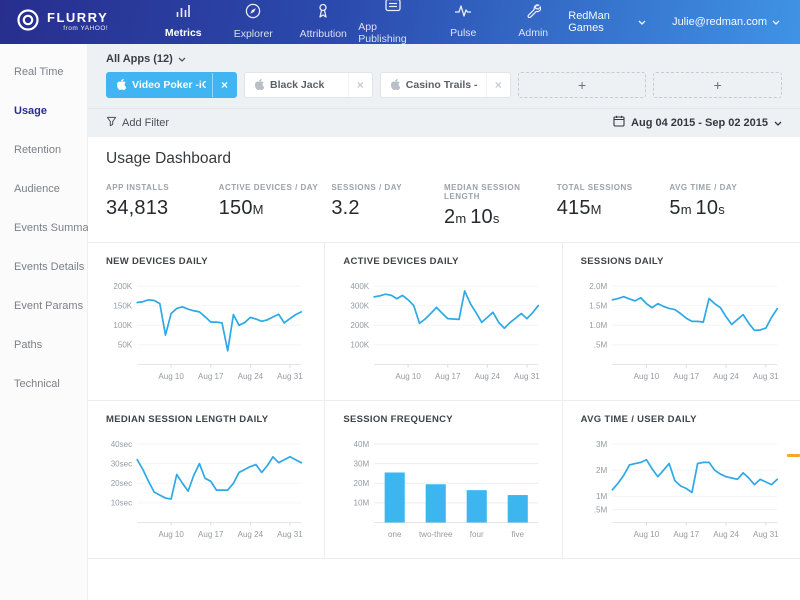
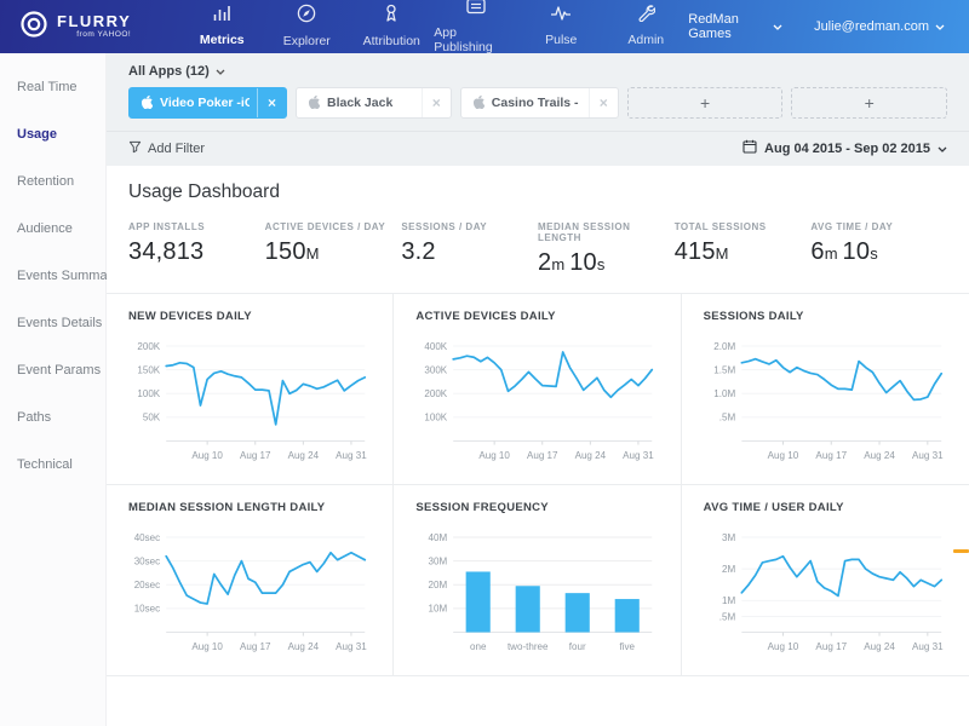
  FLURRY
  Metrics
  Explorer
  Attribution
  App Publishing
  Pulse
  Admin
  RedMan Games
  Julie@redman.com
  Real Time
  Usage
  Retention
  Audience
  Events Summa
  Events Details
  Event Params
  Paths
  Technical
  All Apps (12)
  Video Poker -iO
  ×
  Black Jack
  ×
  Casino Trails -
  ×
  +
  +
  Add Filter
  Aug 04 2015 - Sep 02 2015
  Usage Dashboard
  APP INSTALLS
  34,813
  ACTIVE DEVICES / DAY
  150M
  SESSIONS / DAY
  3.2
  MEDIAN SESSION LENGTH
  2m 10s
  TOTAL SESSIONS
  415M
  AVG TIME / DAY
- 5m 10s
+ 6m 10s
  NEW DEVICES DAILY
  200K
  150K
  100K
  50K
  Aug 10
  Aug 17
  Aug 24
  Aug 31
  ACTIVE DEVICES DAILY
  400K
  300K
  200K
  100K
  Aug 10
  Aug 17
  Aug 24
  Aug 31
  SESSIONS DAILY
  2.0M
  1.5M
  1.0M
  .5M
  Aug 10
  Aug 17
  Aug 24
  Aug 31
  MEDIAN SESSION LENGTH DAILY
  40sec
  30sec
  20sec
  10sec
  Aug 10
  Aug 17
  Aug 24
  Aug 31
  SESSION FREQUENCY
  40M
  30M
  20M
  10M
  one
  two-three
  four
  five
  AVG TIME / USER DAILY
  3M
  2M
  1M
  .5M
  Aug 10
  Aug 17
  Aug 24
  Aug 31
